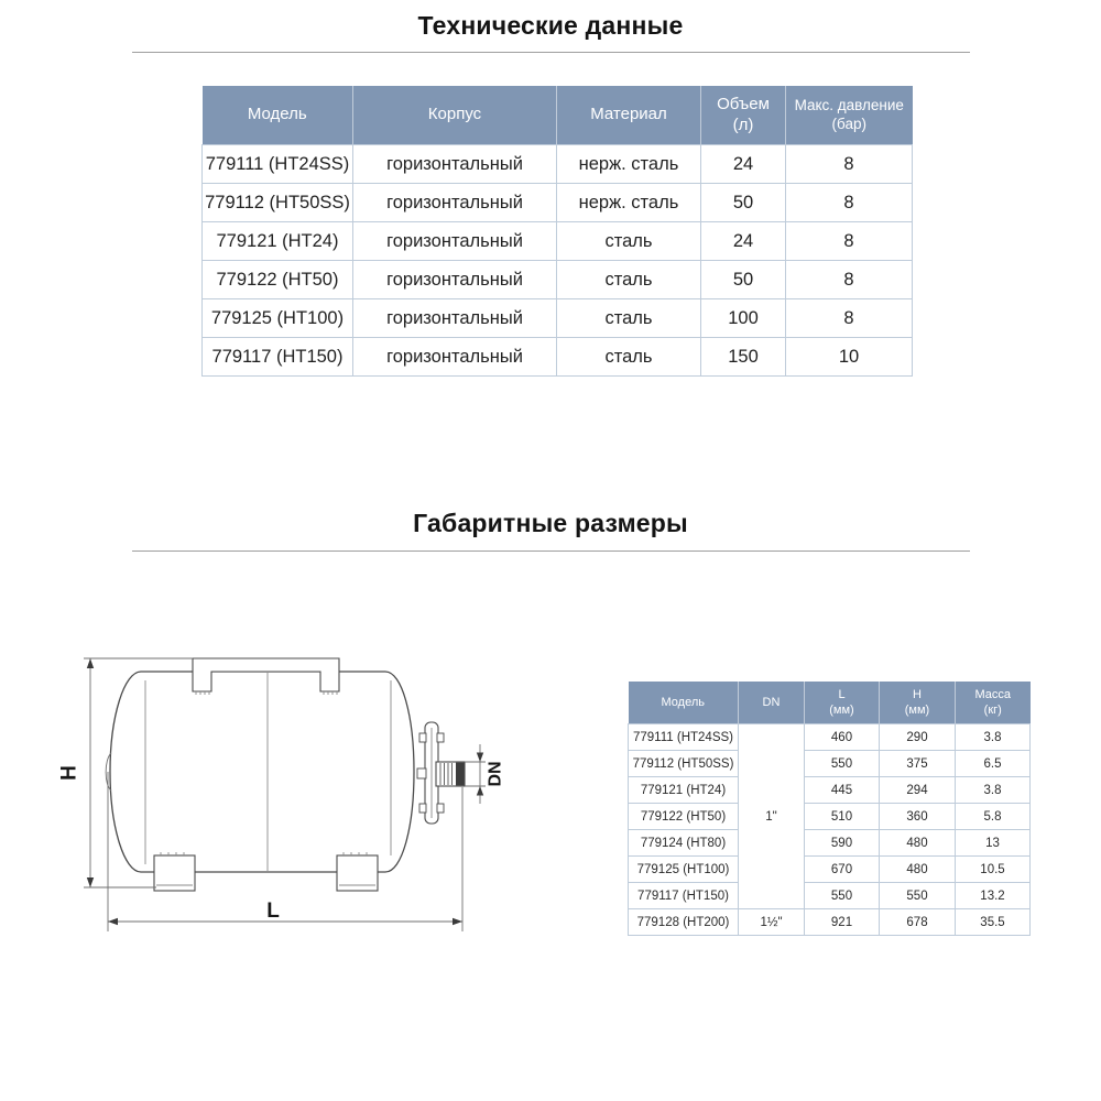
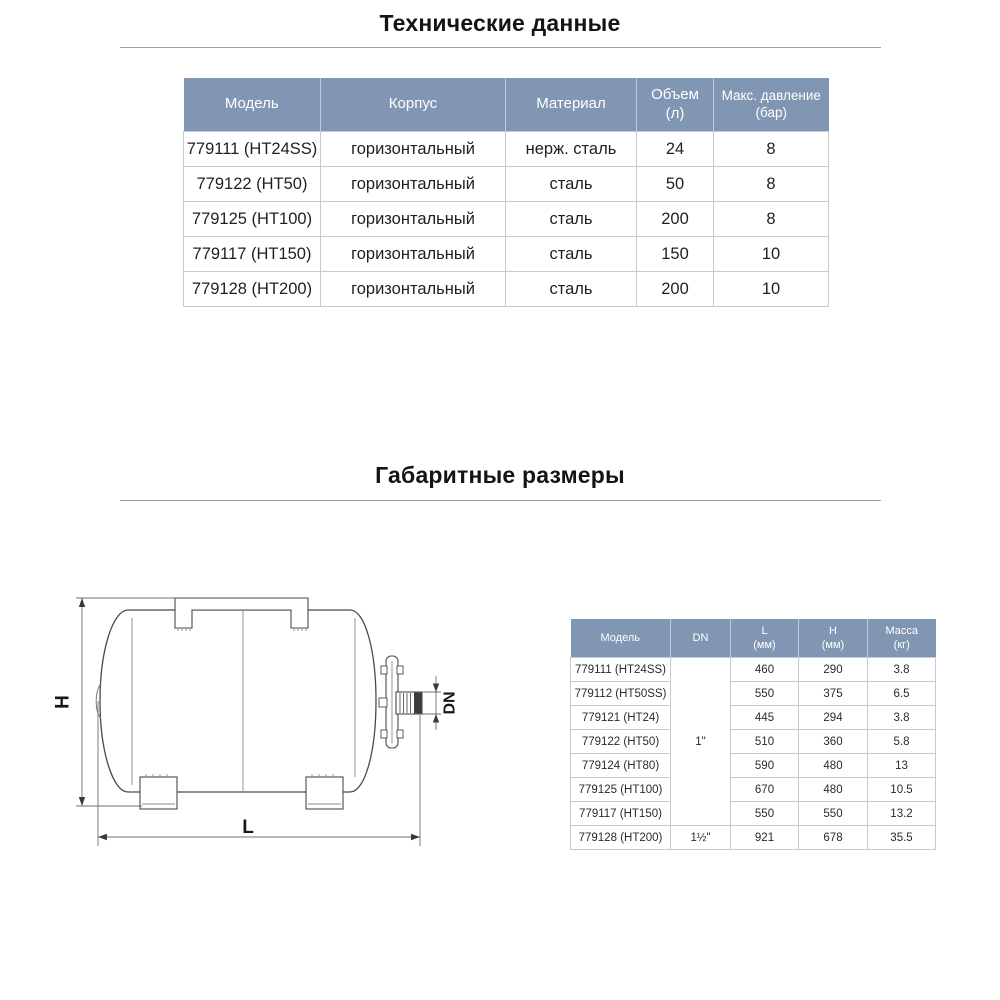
  Технические данные
  Модель	Корпус	Материал	Объем(л)	Макс. давление(бар)
  779111 (HT24SS)	горизонтальный	нерж. сталь	24	8
- 779112 (HT50SS)	горизонтальный	нерж. сталь	50	8
- 779121 (HT24)	горизонтальный	сталь	24	8
  779122 (HT50)	горизонтальный	сталь	50	8
- 779125 (HT100)	горизонтальный	сталь	100	8
+ 779125 (HT100)	горизонтальный	сталь	200	8
  779117 (HT150)	горизонтальный	сталь	150	10
+ 779128 (HT200)	горизонтальный	сталь	200	10
  Габаритные размеры
  L
  Модель	DN	L(мм)	H(мм)	Масса(кг)
  779111 (HT24SS)	1"	460	290	3.8
  779112 (HT50SS)	550	375	6.5
  779121 (HT24)	445	294	3.8
  779122 (HT50)	510	360	5.8
  779124 (HT80)	590	480	13
  779125 (HT100)	670	480	10.5
  779117 (HT150)	550	550	13.2
  779128 (HT200)	1½"	921	678	35.5
